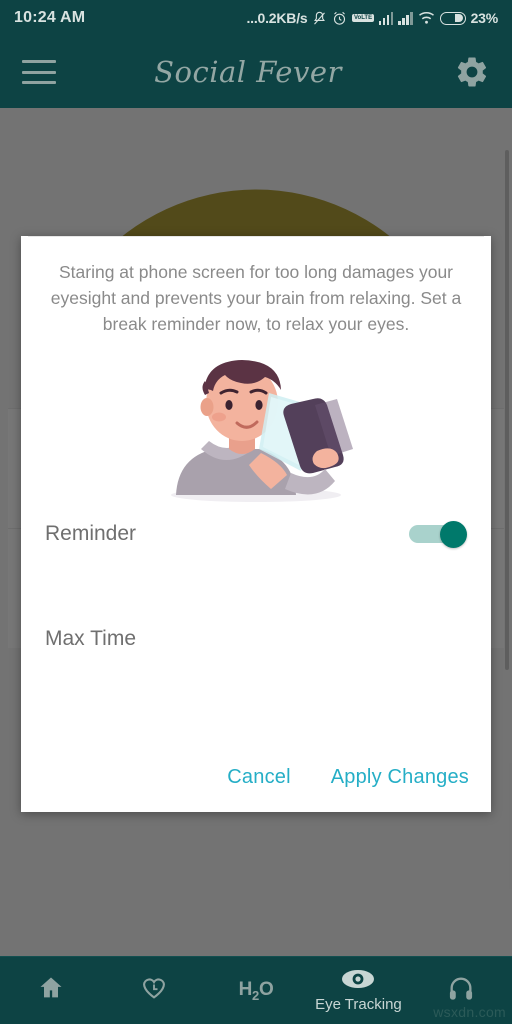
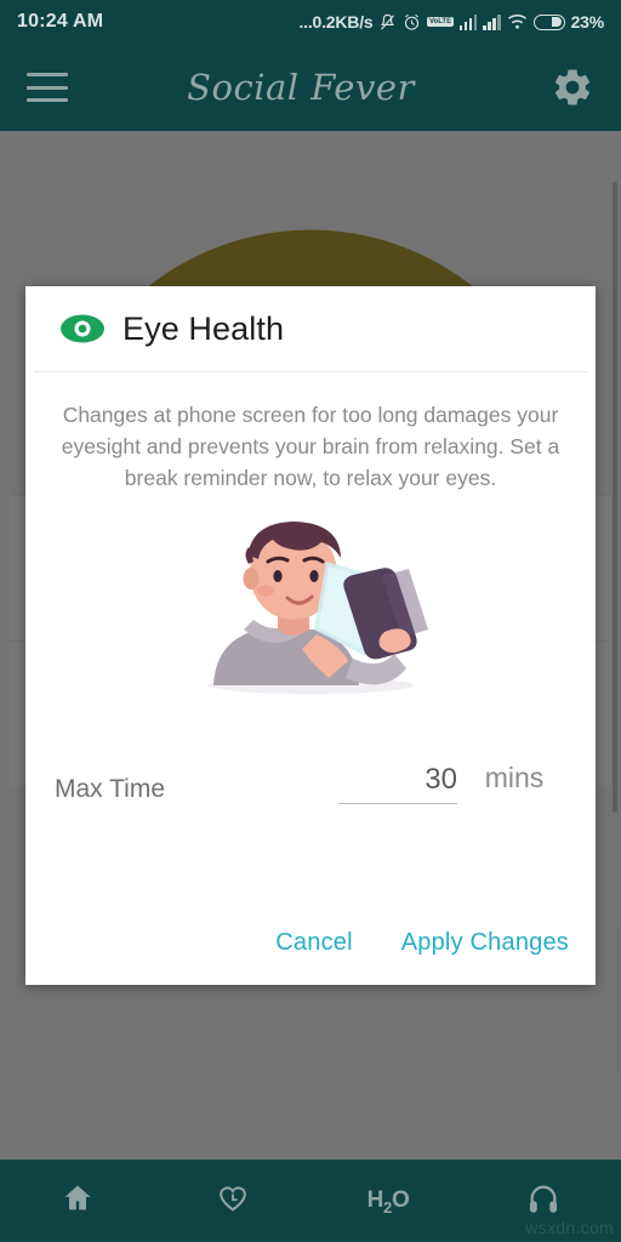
  10:24 AM
  ...0.2KB/s
  23%
  Social Fever
+ Eye Health
- Staring at phone screen for too long damages your eyesight and prevents your brain from relaxing. Set a break reminder now, to relax your eyes.
+ Changes at phone screen for too long damages your eyesight and prevents your brain from relaxing. Set a break reminder now, to relax your eyes.
- Reminder
  Max Time
+ 30
+ mins
  Cancel
  Apply Changes
  H2O
- Eye Tracking
  wsxdn.com
